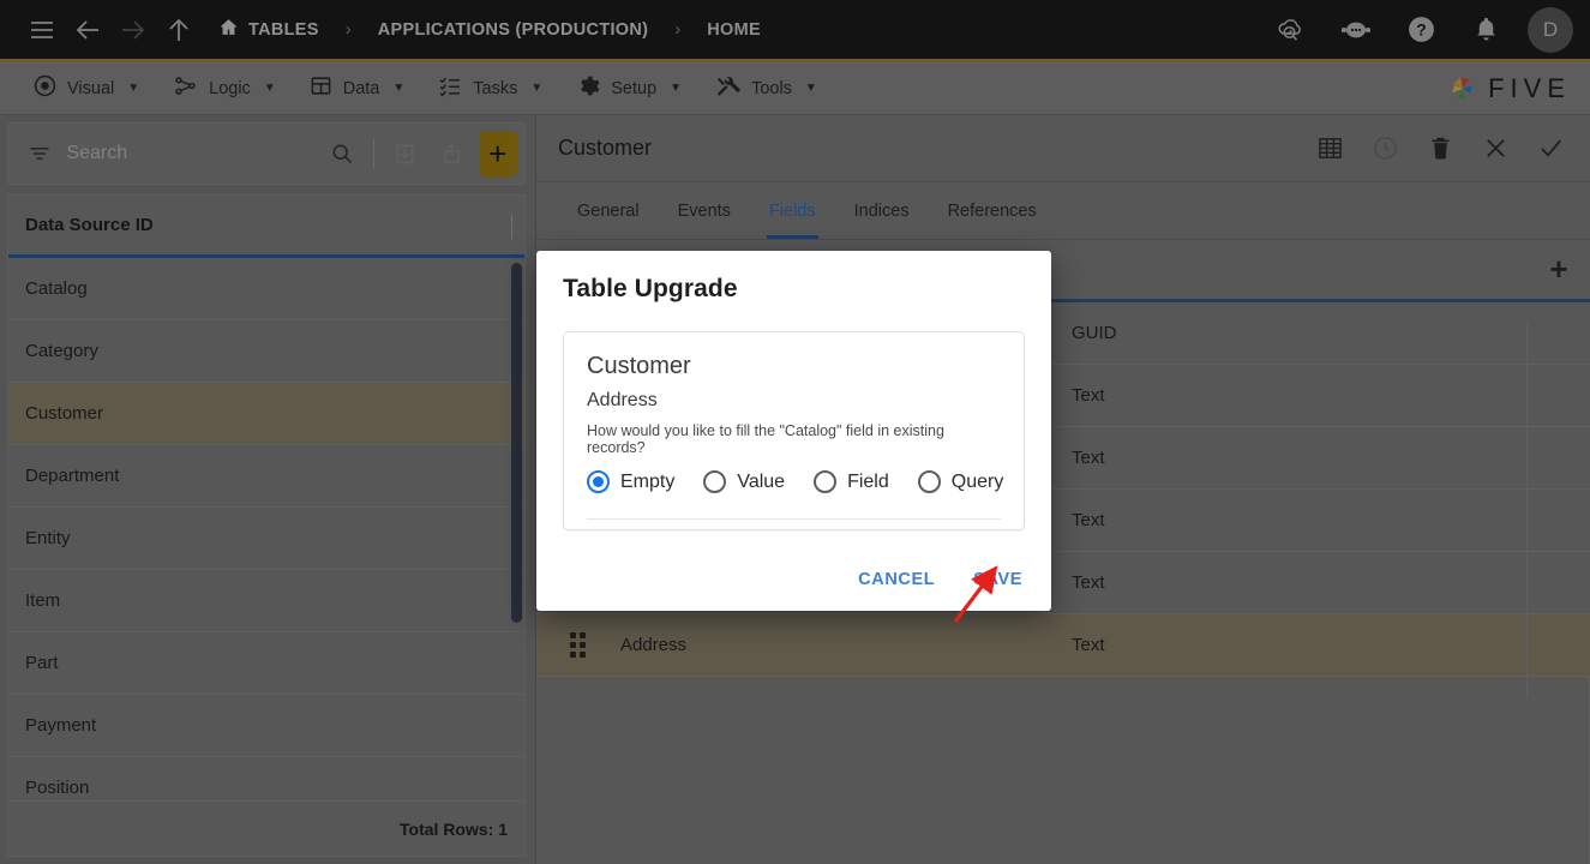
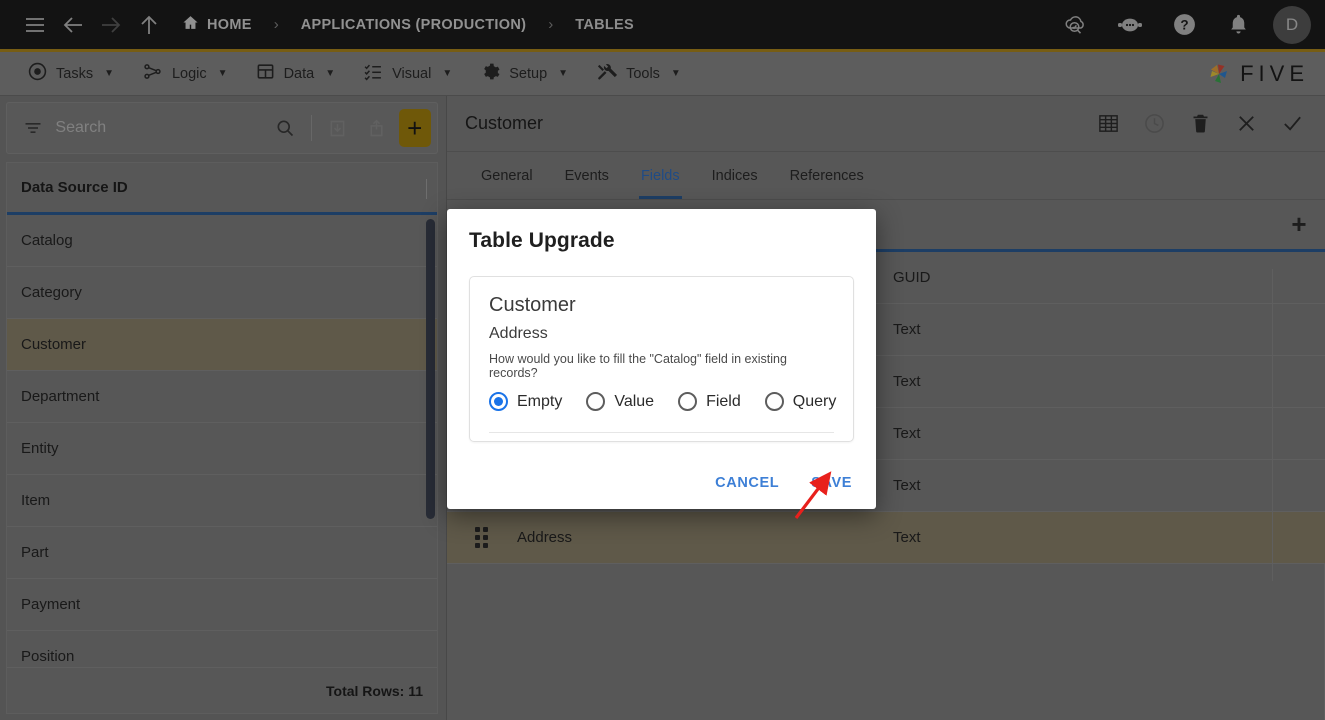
- TABLES
+ HOME
  ›
  APPLICATIONS (PRODUCTION)
  ›
- HOME
+ TABLES
  ?
  D
- Visual
+ Tasks
  ▼
  Logic
  ▼
  Data
  ▼
- Tasks
+ Visual
  ▼
  Setup
  ▼
  Tools
  ▼
  FIVE
  Search
  +
  Data Source ID
  Catalog
  Category
  Customer
  Department
  Entity
  Item
  Part
  Payment
  Position
- Total Rows: 1
+ Total Rows: 11
  Customer
  General
  Events
  Fields
  Indices
  References
  +
  GUID
  Text
  Text
  Text
  Text
  Address
  Text
  Table Upgrade
  Customer
  Address
  How would you like to fill the "Catalog" field in existing records?
  Empty
  Value
  Field
  Query
  CANCEL
  SAVE
